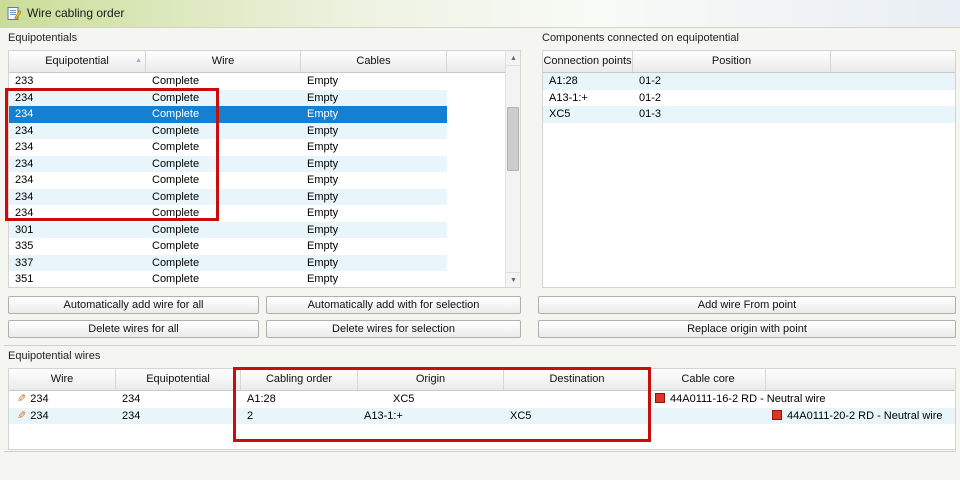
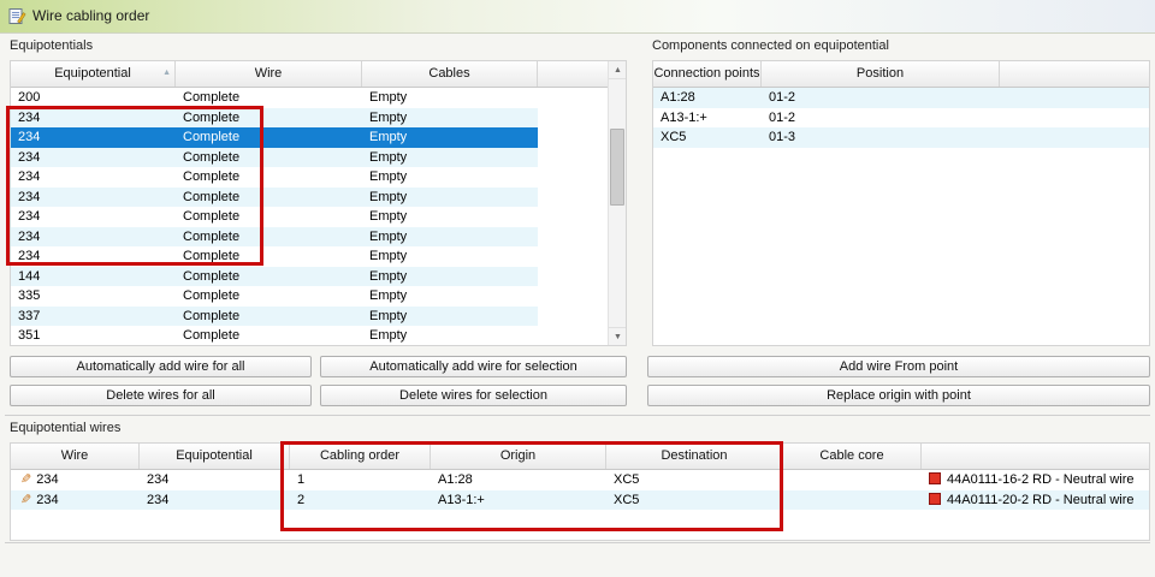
  Wire cabling order
  Equipotentials
  Equipotential
  Wire
  Cables
- 233
+ 200
  Complete
  Empty
  234
  Complete
  Empty
  234
  Complete
  Empty
  234
  Complete
  Empty
  234
  Complete
  Empty
  234
  Complete
  Empty
  234
  Complete
  Empty
  234
  Complete
  Empty
  234
  Complete
  Empty
- 301
+ 144
  Complete
  Empty
  335
  Complete
  Empty
  337
  Complete
  Empty
  351
  Complete
  Empty
  Automatically add wire for all
- Automatically add with for selection
+ Automatically add wire for selection
  Delete wires for all
  Delete wires for selection
  Components connected on equipotential
  Connection points
  Position
  A1:28
  01-2
  A13-1:+
  01-2
  XC5
  01-3
  Add wire From point
  Replace origin with point
  Equipotential wires
  Wire
  Equipotential
  Cabling order
  Origin
  Destination
  Cable core
  234
+ 1
  A1:28
  XC5
  44A0111-16-2 RD - Neutral wire
  234
  2
  A13-1:+
  XC5
  44A0111-20-2 RD - Neutral wire
